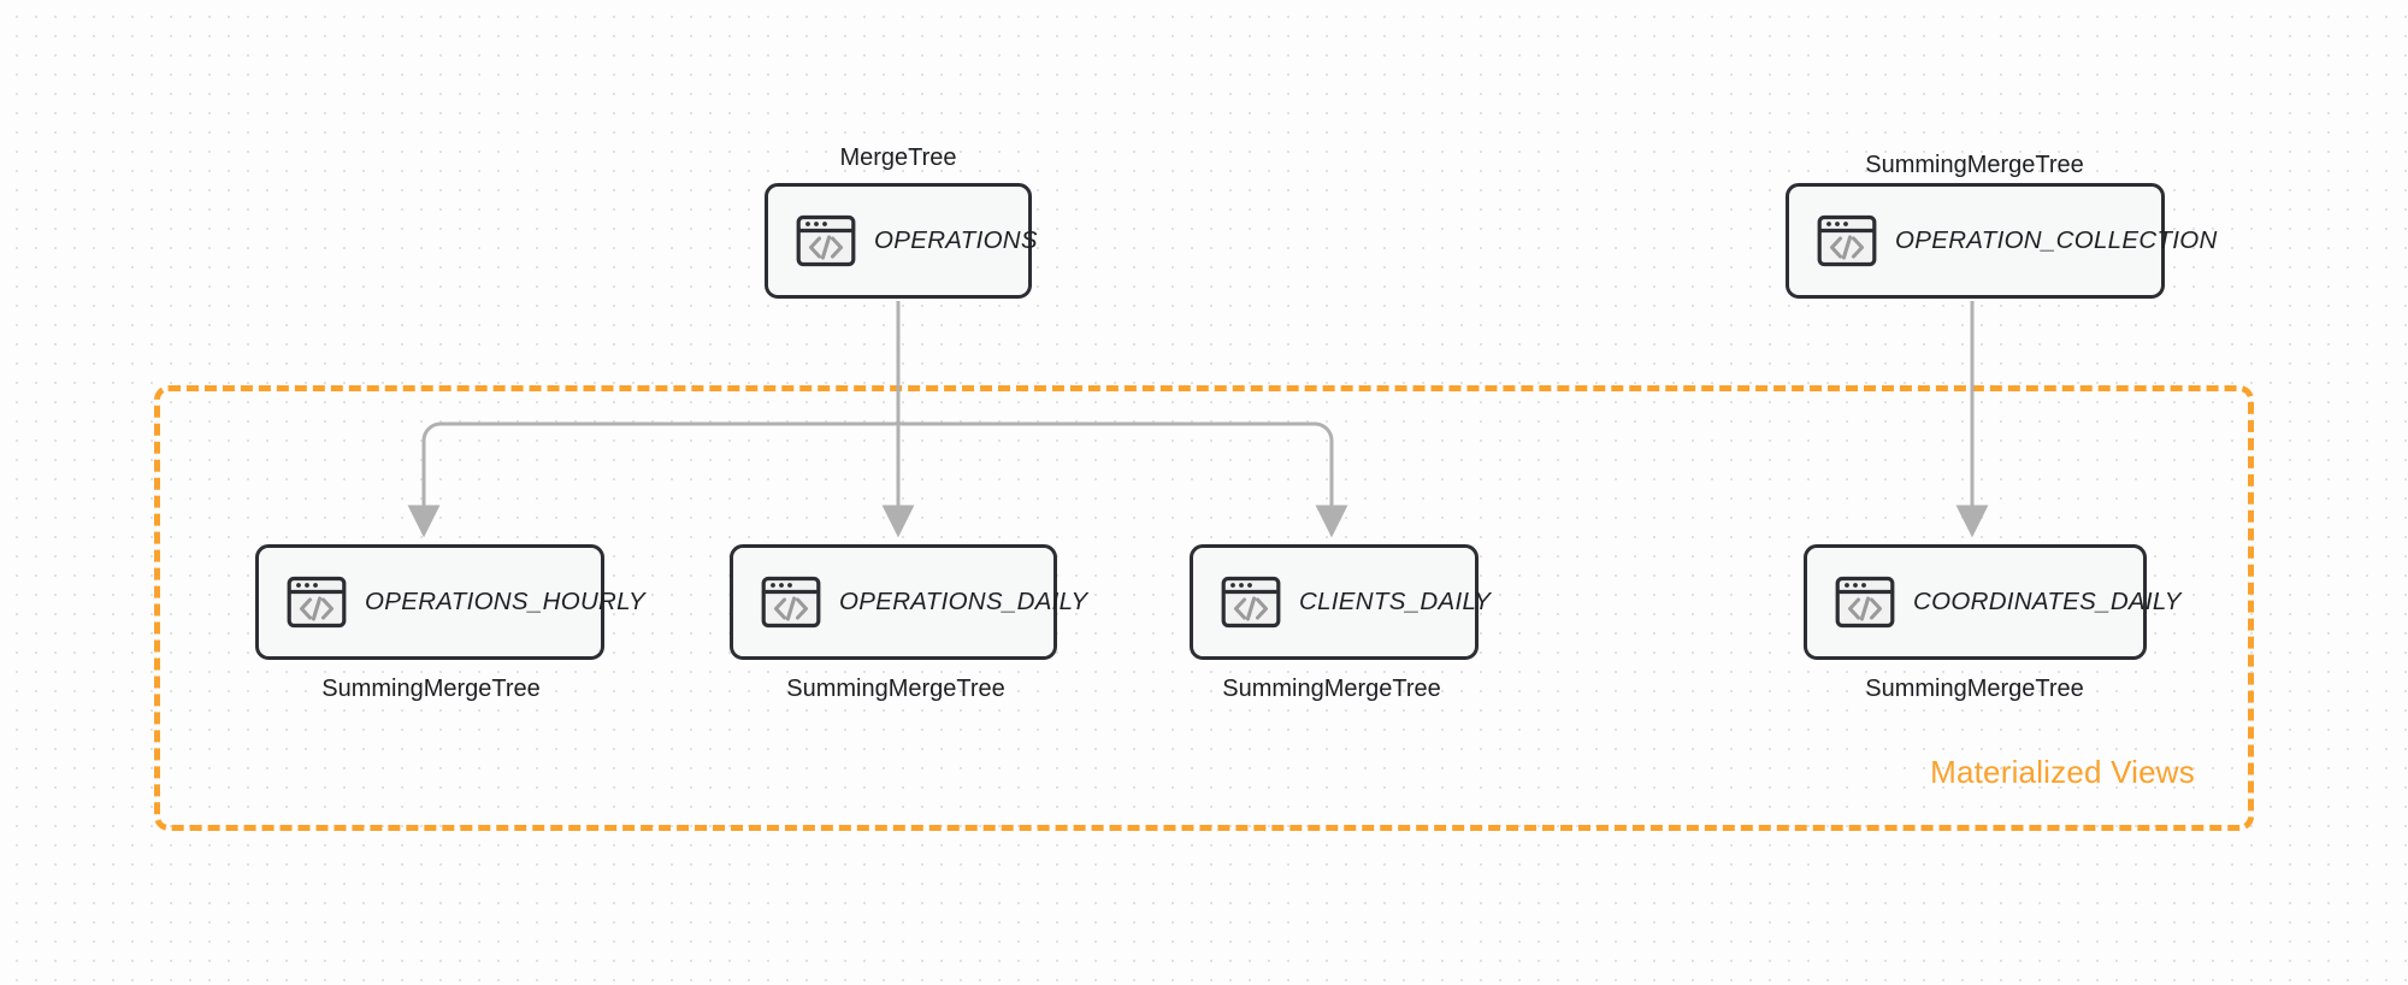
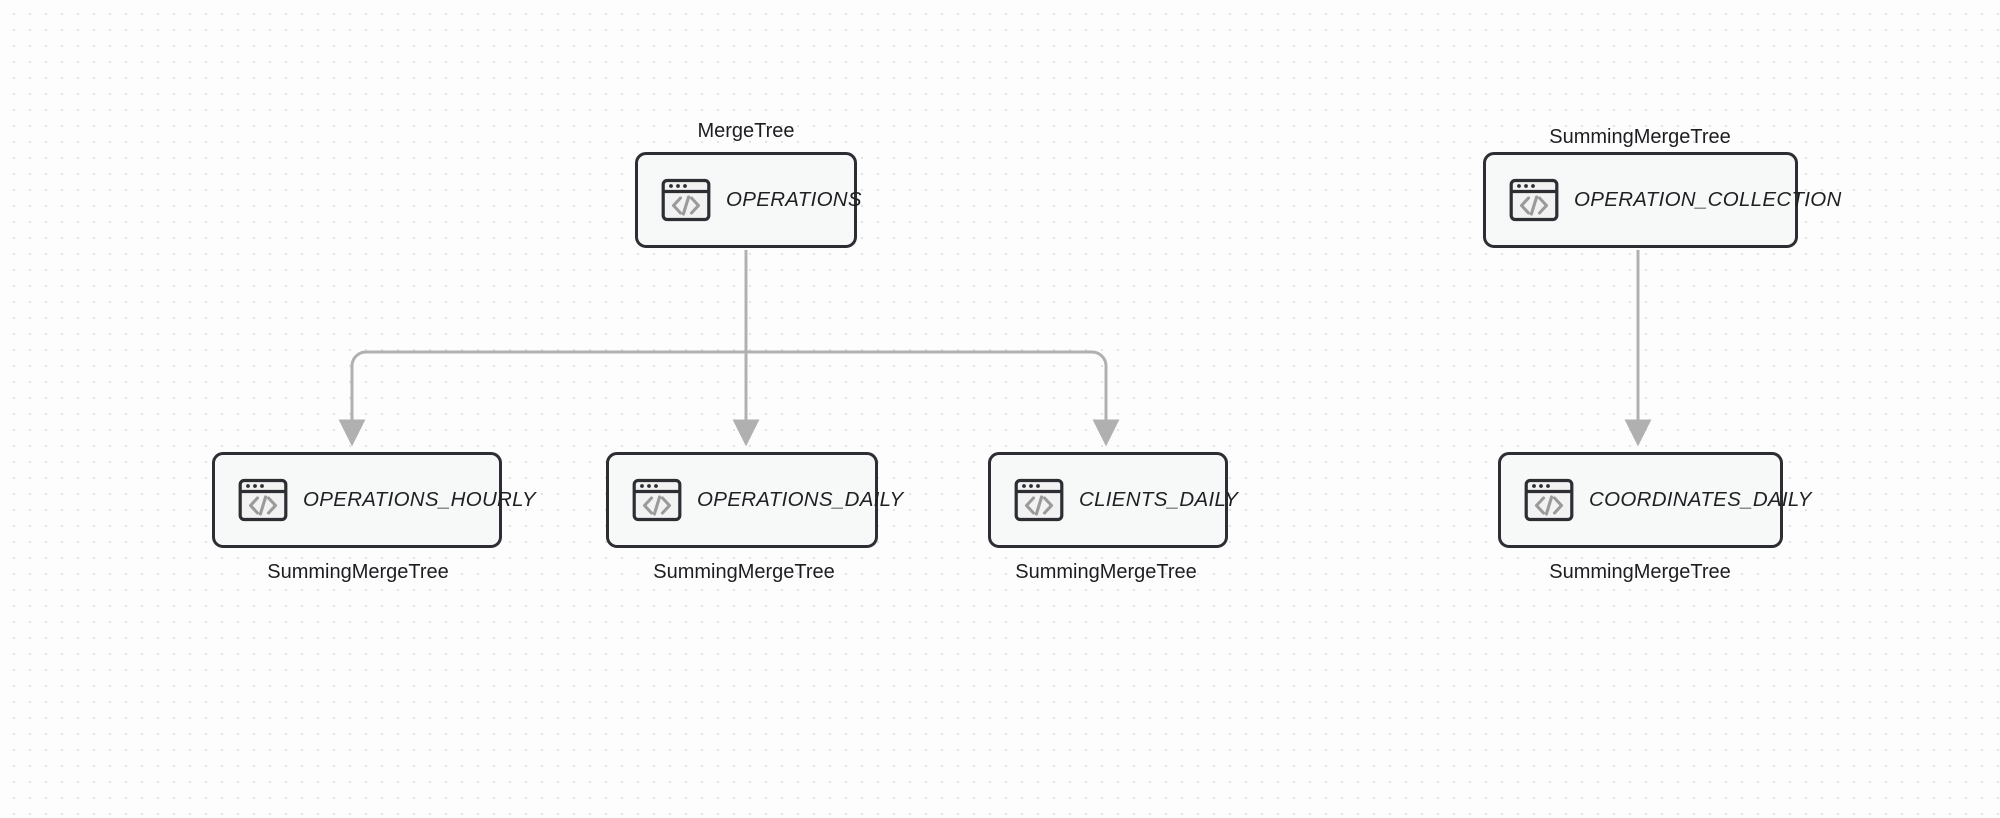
- Materialized Views
  MergeTree
  SummingMergeTree
  SummingMergeTree
  SummingMergeTree
  SummingMergeTree
  SummingMergeTree
  OPERATIONS
  OPERATION_COLLECTION
  OPERATIONS_HOURLY
  OPERATIONS_DAILY
  CLIENTS_DAILY
  COORDINATES_DAILY
